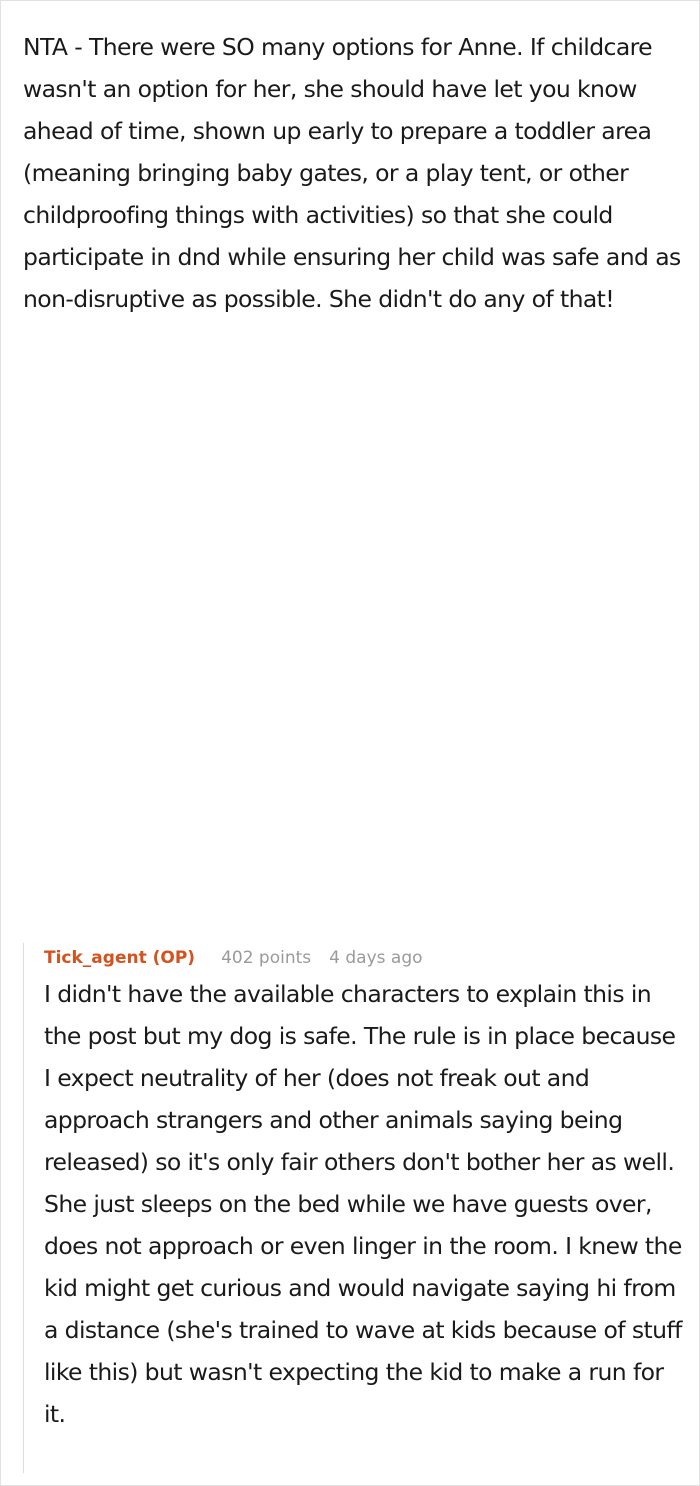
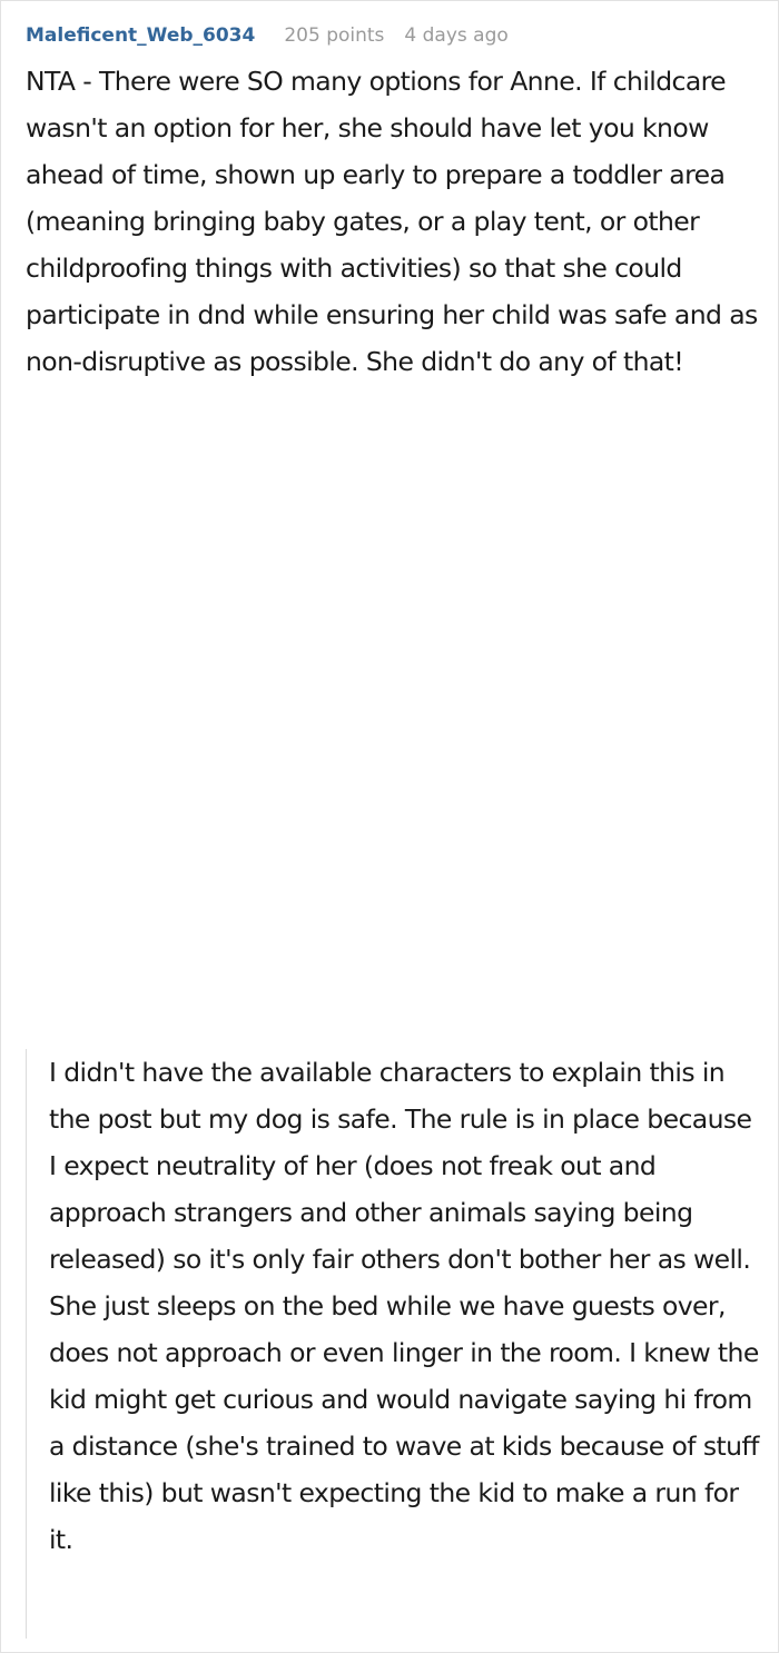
+ Maleficent_Web_6034 205 points 4 days ago
  NTA - There were SO many options for Anne. If childcare wasn't an option for her, she should have let you know ahead of time, shown up early to prepare a toddler area (meaning bringing baby gates, or a play tent, or other childproofing things with activities) so that she could participate in dnd while ensuring her child was safe and as non-disruptive as possible. She didn't do any of that!
- Tick_agent (OP) 402 points 4 days ago
  I didn't have the available characters to explain this in the post but my dog is safe. The rule is in place because I expect neutrality of her (does not freak out and approach strangers and other animals saying being released) so it's only fair others don't bother her as well. She just sleeps on the bed while we have guests over, does not approach or even linger in the room. I knew the kid might get curious and would navigate saying hi from a distance (she's trained to wave at kids because of stuff like this) but wasn't expecting the kid to make a run for it.
